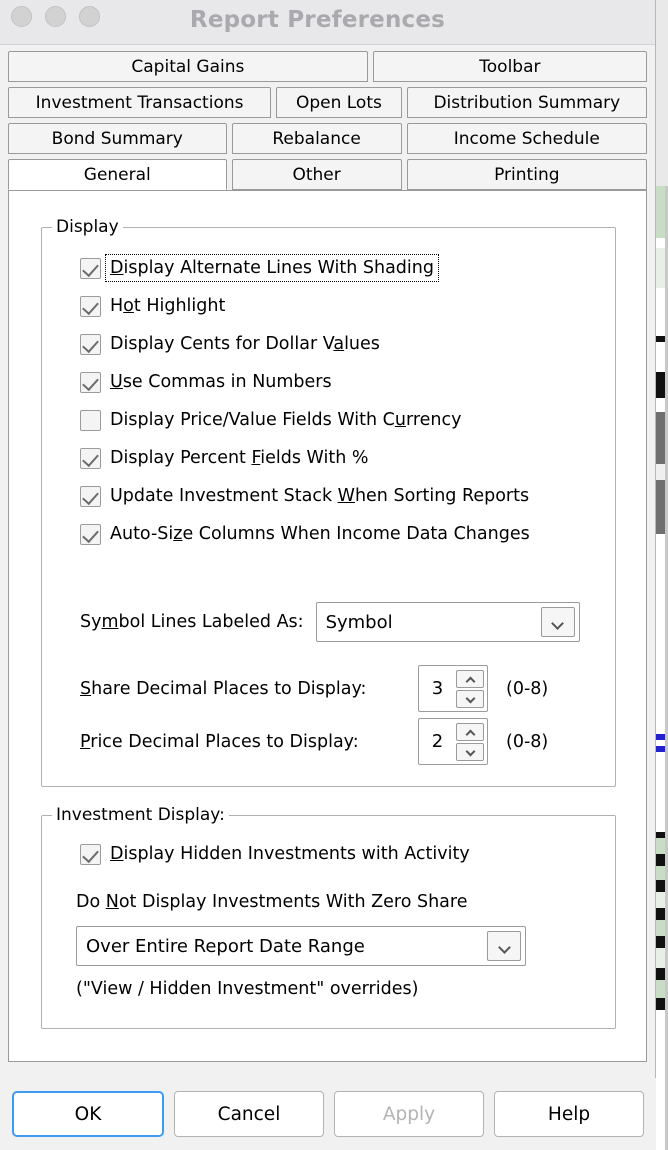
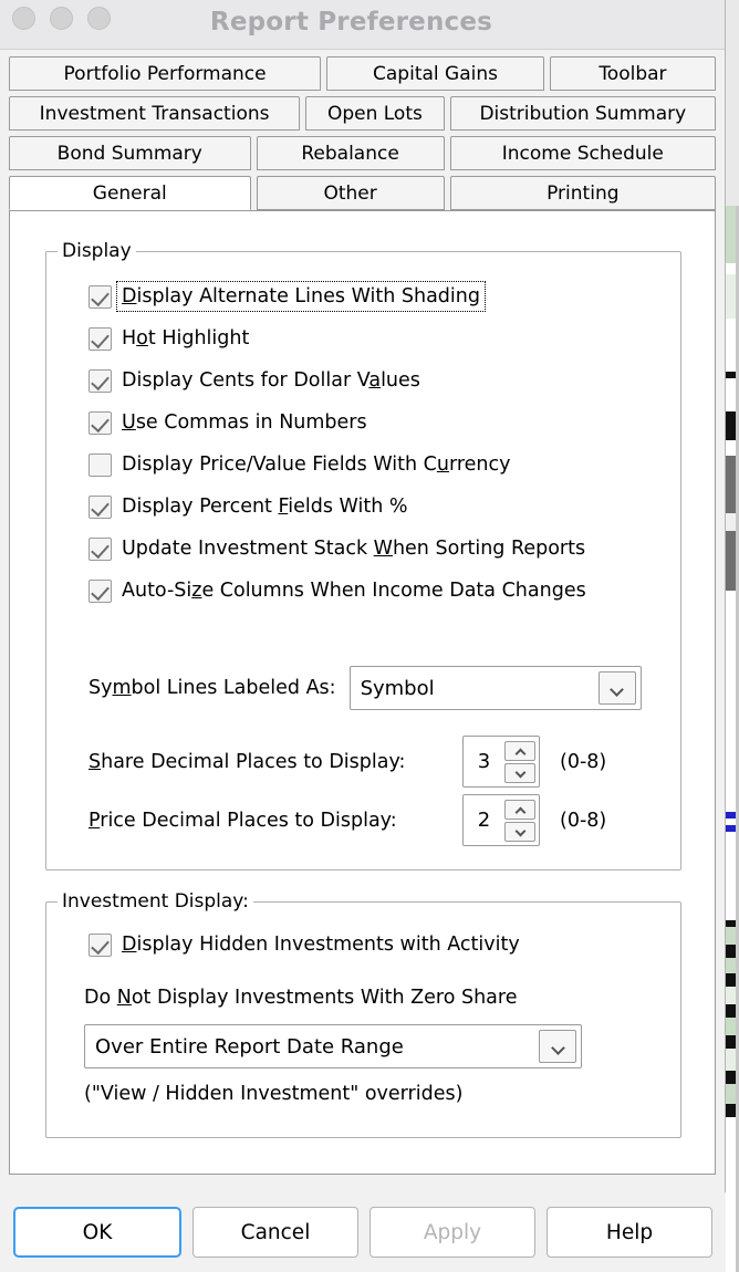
  Report Preferences
+ Portfolio Performance
  Capital Gains
  Toolbar
  Investment Transactions
  Open Lots
  Distribution Summary
  Bond Summary
  Rebalance
  Income Schedule
  General
  Other
  Printing
  Display
  Display Alternate Lines With Shading
  Hot Highlight
  Display Cents for Dollar Values
  Use Commas in Numbers
  Display Price/Value Fields With Currency
  Display Percent Fields With %
  Update Investment Stack When Sorting Reports
  Auto-Size Columns When Income Data Changes
  Symbol Lines Labeled As:
  Symbol
  Share Decimal Places to Display:
  3
  (0-8)
  Price Decimal Places to Display:
  2
  (0-8)
  Investment Display:
  Display Hidden Investments with Activity
  Do Not Display Investments With Zero Share
  Over Entire Report Date Range
  ("View / Hidden Investment" overrides)
  OK
  Cancel
  Apply
  Help
